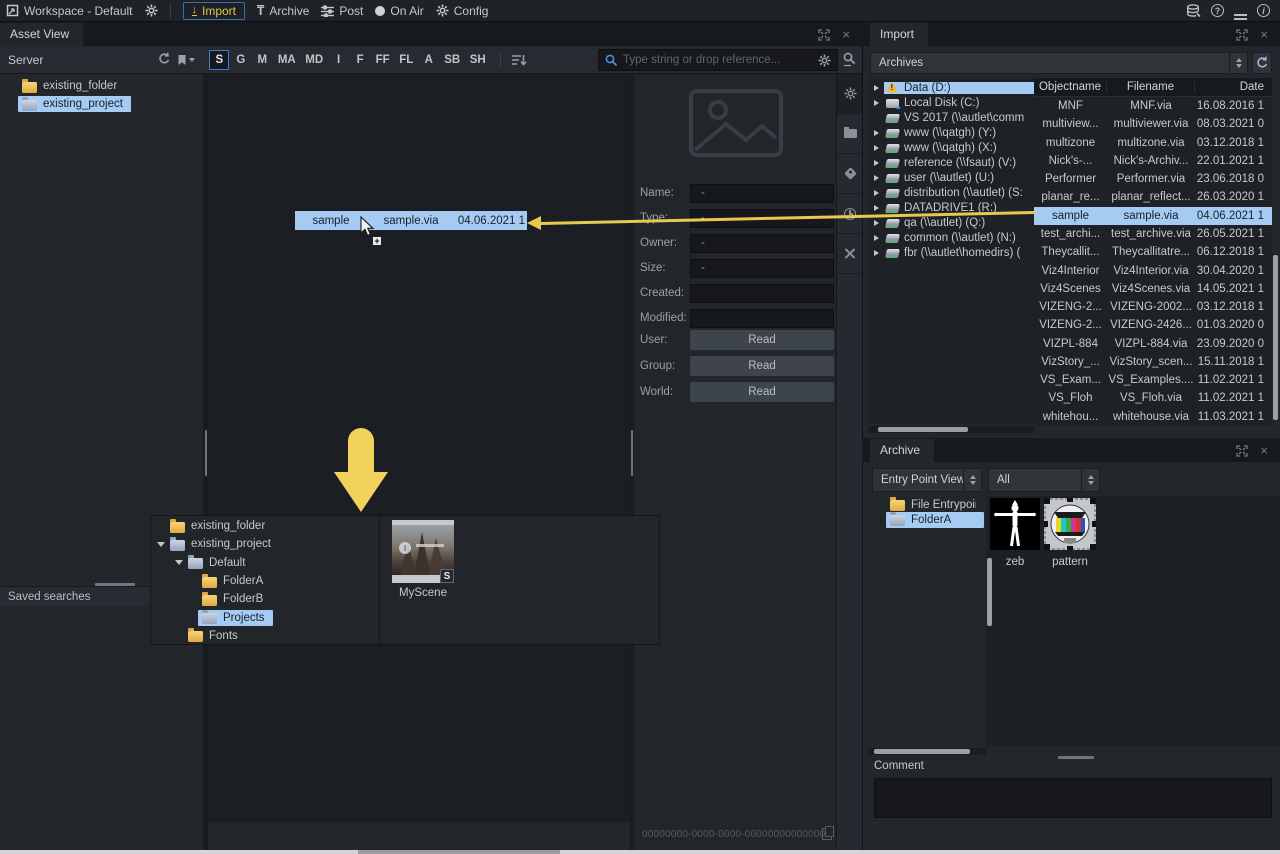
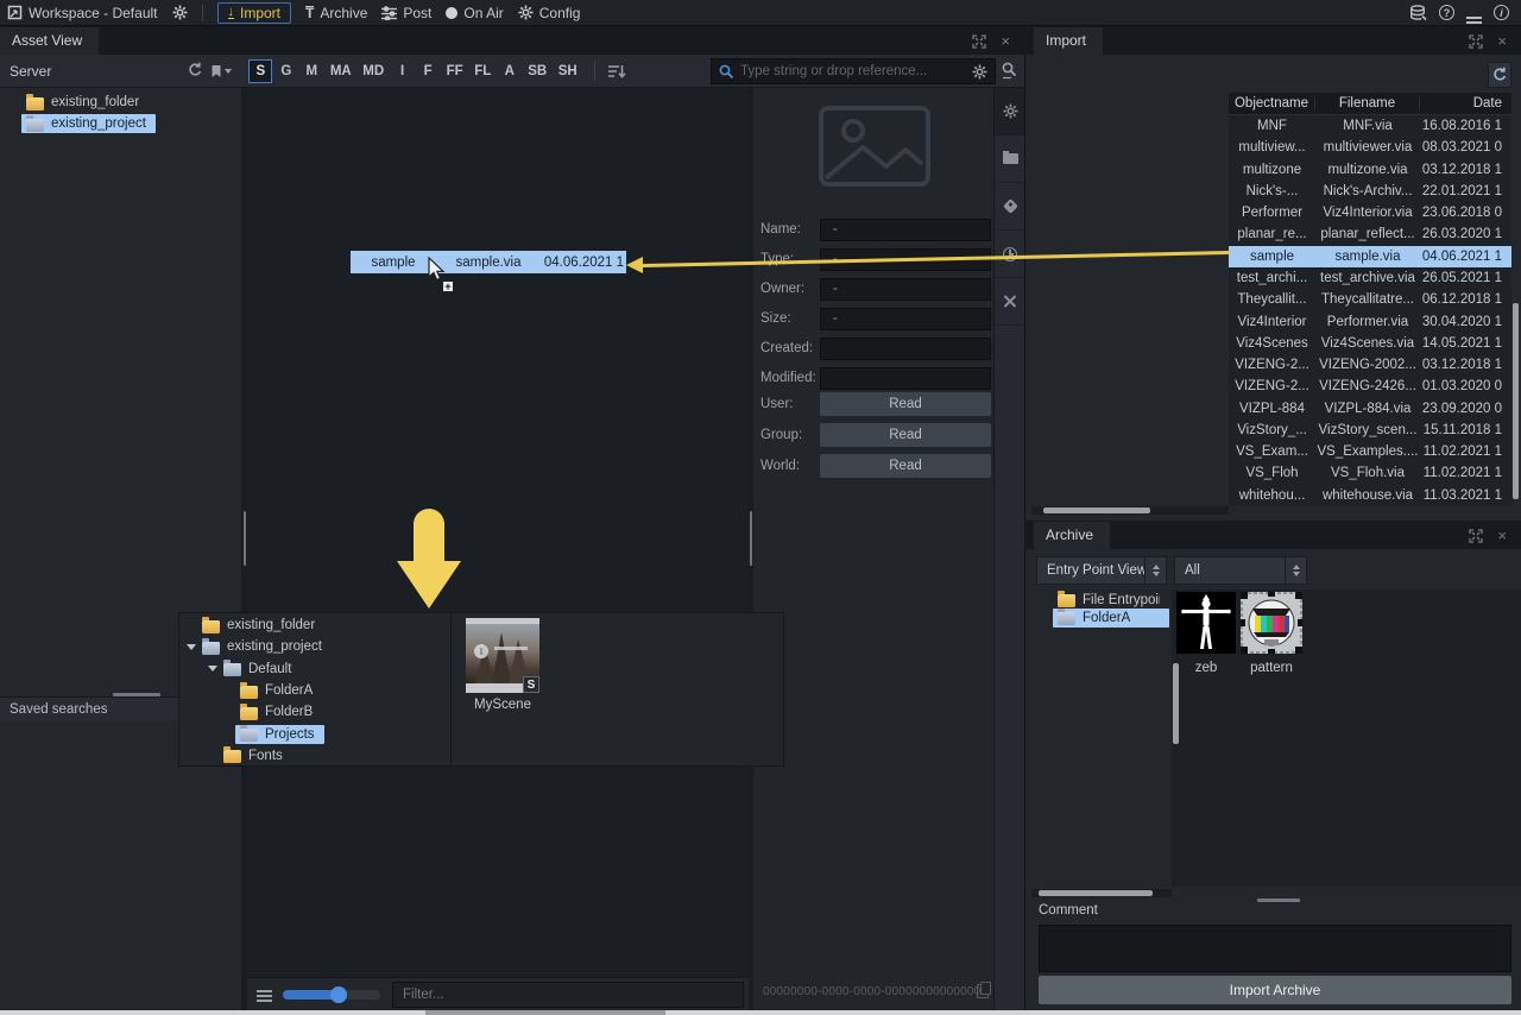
  Workspace - Default
  ↓
  Import
  T
  Archive
  Post
  On Air
  Config
  ?
  i
  Asset View
  ×
  Server
  S
  G
  M
  MA
  MD
  I
  F
  FF
  FL
  A
  SB
  SH
  Type string or drop reference...
  existing_folder
  existing_project
  Saved searches
  sample
  sample.via
  04.06.2021 1
  +
  existing_folder
  existing_project
  Default
  FolderA
  FolderB
  Projects
  Fonts
  I
  S
  MyScene
+ Filter...
  Name:
  -
  Type:
  Owner:
  -
  Size:
  -
  Created:
  Modified:
  User:
  Read
  Group:
  Read
  World:
  Read
  00000000-0000-0000-00000000000000
  Import
  ×
- Archives
- Data (D:)
- Local Disk (C:)
- VS 2017 (\\autlet\comm
- www (\\qatgh) (Y:)
- www (\\qatgh) (X:)
- reference (\\fsaut) (V:)
- user (\\autlet) (U:)
- distribution (\\autlet) (S:
- DATADRIVE1 (R:)
- qa (\\autlet) (Q:)
- common (\\autlet) (N:)
- fbr (\\autlet\homedirs) (
  Objectname
  Filename
  Date
  MNF
  MNF.via
  16.08.2016 1
  multiview...
  multiviewer.via
  08.03.2021 0
  multizone
  multizone.via
  03.12.2018 1
  Nick's-...
  Nick's-Archiv...
  22.01.2021 1
  Performer
- Performer.via
+ Viz4Interior.via
  23.06.2018 0
  planar_re...
  planar_reflect...
  26.03.2020 1
  sample
  sample.via
  04.06.2021 1
  test_archi...
  test_archive.via
  26.05.2021 1
  Theycallit...
  Theycallitatre...
  06.12.2018 1
  Viz4Interior
- Viz4Interior.via
+ Performer.via
  30.04.2020 1
  Viz4Scenes
  Viz4Scenes.via
  14.05.2021 1
  VIZENG-2...
  VIZENG-2002...
  03.12.2018 1
  VIZENG-2...
  VIZENG-2426...
  01.03.2020 0
  VIZPL-884
  VIZPL-884.via
  23.09.2020 0
  VizStory_...
  VizStory_scen...
  15.11.2018 1
  VS_Exam...
  VS_Examples....
  11.02.2021 1
  VS_Floh
  VS_Floh.via
  11.02.2021 1
  whitehou...
  whitehouse.via
  11.03.2021 1
  Archive
  ×
  Entry Point View
  All
  File Entrypoi
  FolderA
  zeb
  pattern
  Comment
+ Import Archive
